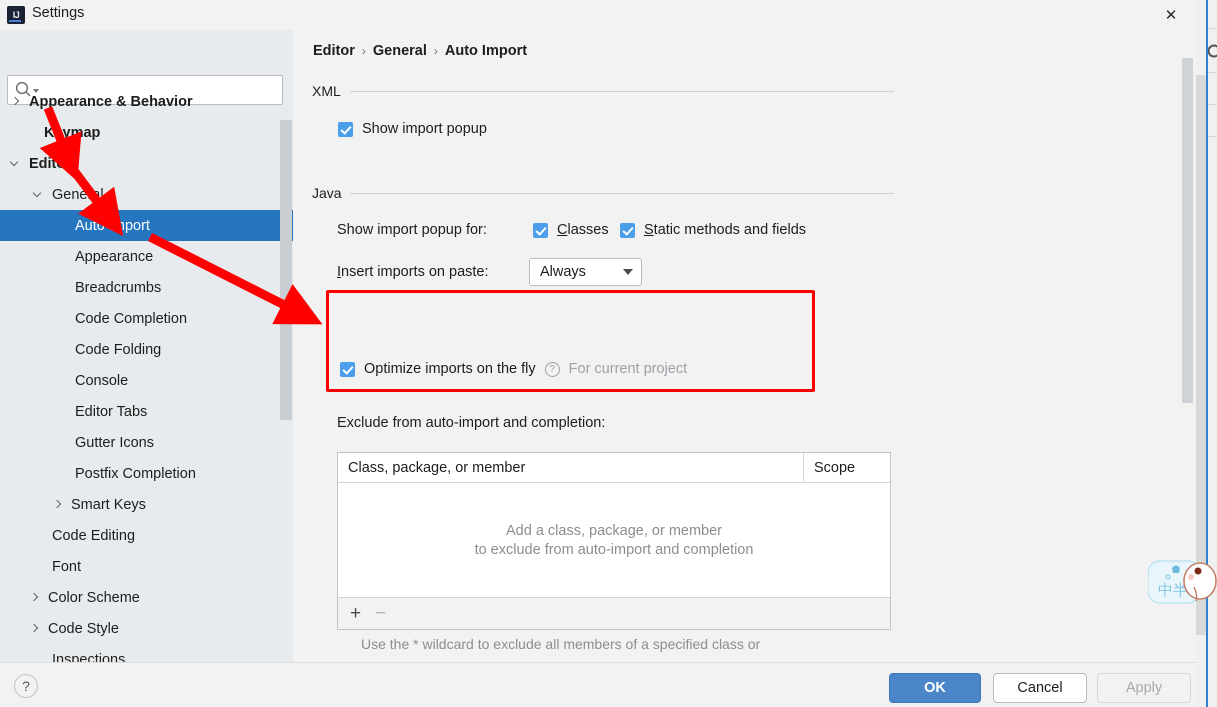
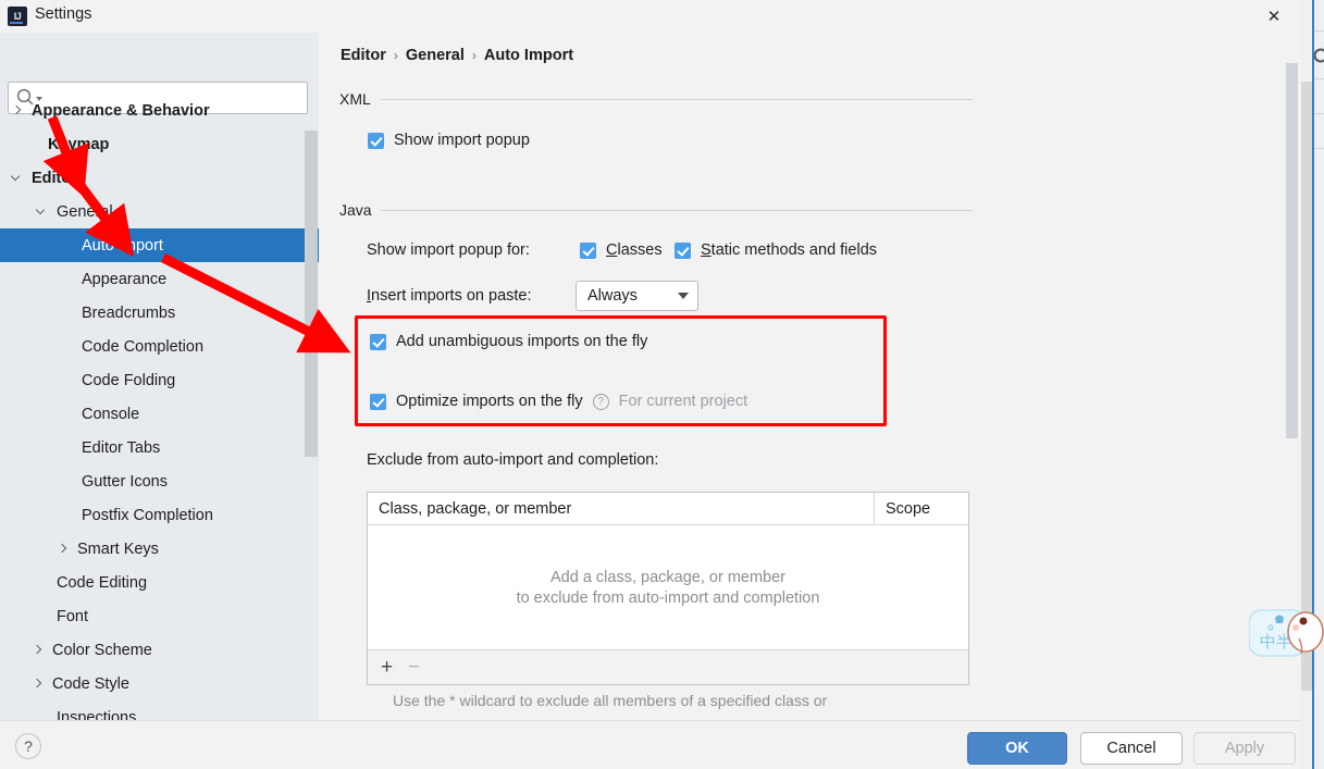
  IJ
  Settings
  ✕
  Appearance & Behavior
  Kymap
  Editor
  Genel
  Auto Import
  Appearance
  Breadcrumbs
  Code Completion
  Code Folding
  Console
  Editor Tabs
  Gutter Icons
  Postfix Completion
  Smart Keys
  Code Editing
  Font
  Color Scheme
  Code Style
  Inspections
  Editor
  ›
  General
  ›
  Auto Import
  XML
  Show import popup
  Java
  Show import popup for:
  Classes
  Static methods and fields
  Insert imports on paste:
  Always
+ Add unambiguous imports on the fly
  Optimize imports on the fly
  ?
  For current project
  Exclude from auto-import and completion:
  Class, package, or member
  Scope
  Add a class, package, or member
  to exclude from auto-import and completion
  +
  −
  Use the * wildcard to exclude all members of a specified class or
  ?
  OK
  Cancel
  Apply
  中半
